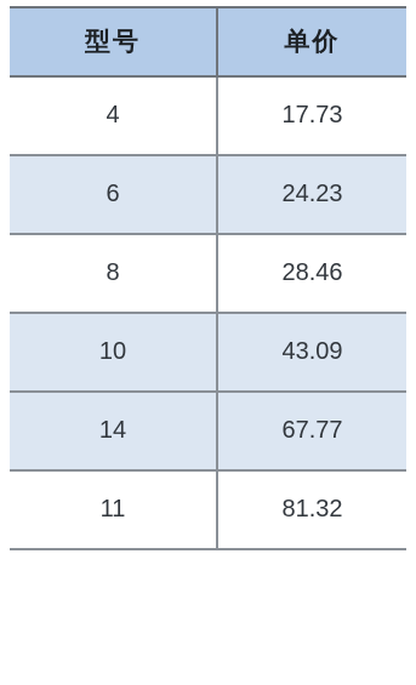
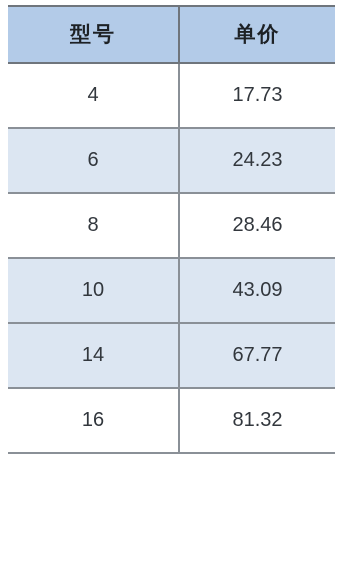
  型号	单价
  4	17.73
  6	24.23
  8	28.46
  10	43.09
  14	67.77
- 11	81.32
+ 16	81.32
